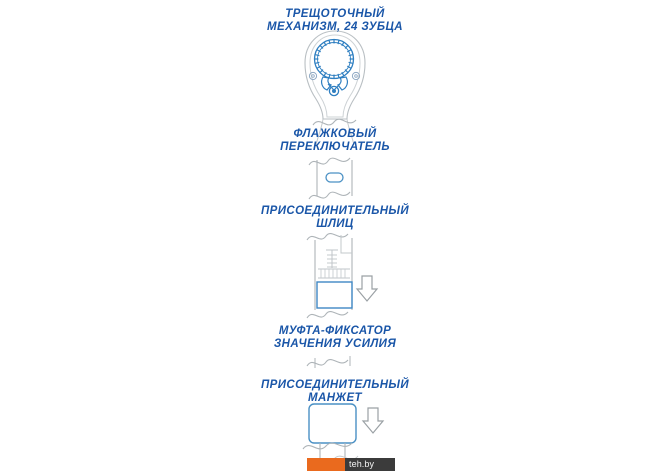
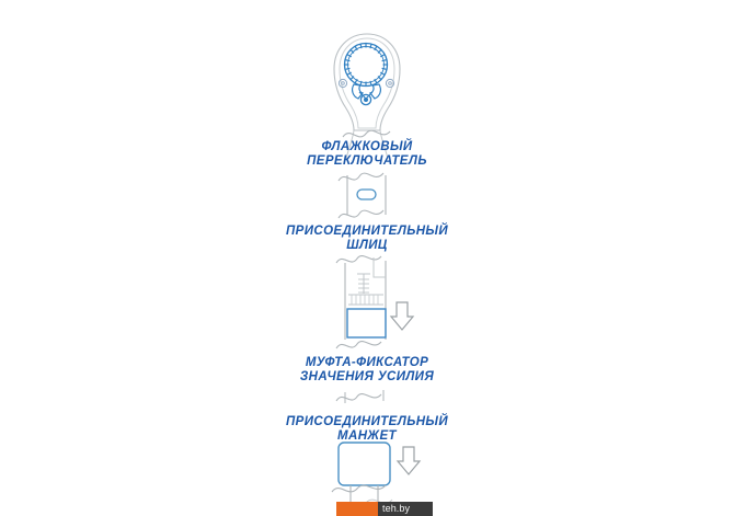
- ТРЕЩОТОЧНЫЙ
- МЕХАНИЗМ, 24 ЗУБЦА
  ФЛАЖКОВЫЙ
  ПЕРЕКЛЮЧАТЕЛЬ
  ПРИСОЕДИНИТЕЛЬНЫЙ
  ШЛИЦ
  МУФТА-ФИКСАТОР
  ЗНАЧЕНИЯ УСИЛИЯ
  ПРИСОЕДИНИТЕЛЬНЫЙ
  МАНЖЕТ
  teh.by
